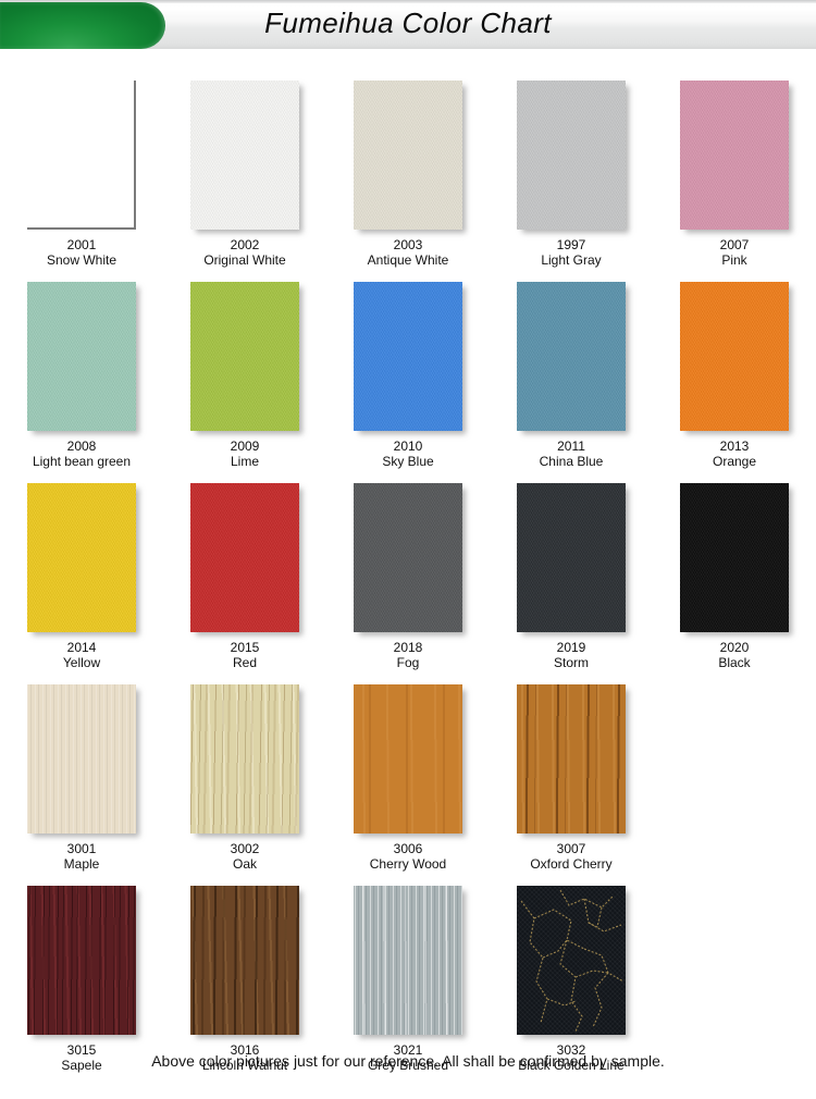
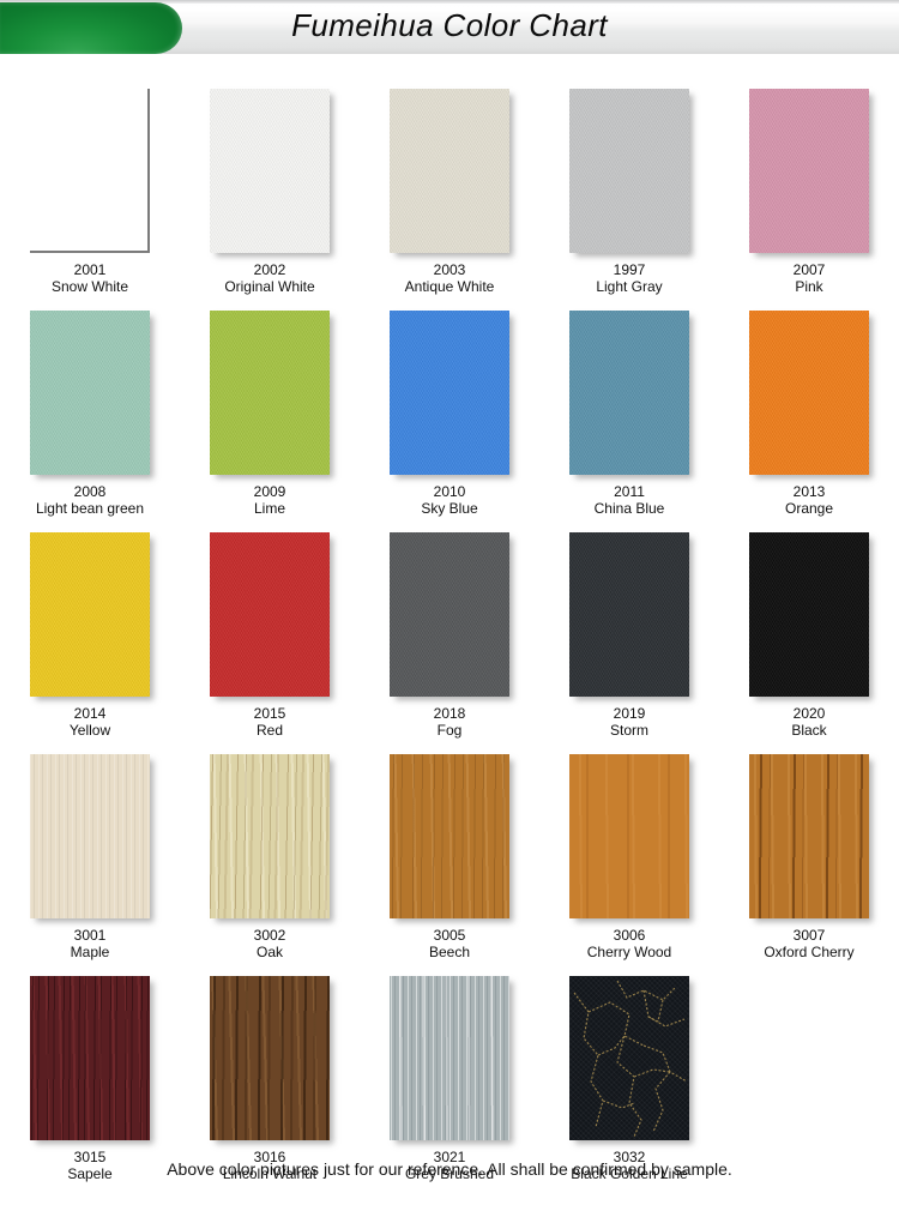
  Fumeihua Color Chart
  2001
  Snow White
  2002
  Original White
  2003
  Antique White
  1997
  Light Gray
  2007
  Pink
  2008
  Light bean green
  2009
  Lime
  2010
  Sky Blue
  2011
  China Blue
  2013
  Orange
  2014
  Yellow
  2015
  Red
  2018
  Fog
  2019
  Storm
  2020
  Black
  3001
  Maple
  3002
  Oak
+ 3005
+ Beech
  3006
  Cherry Wood
  3007
  Oxford Cherry
  3015
  Sapele
  3016
  Lincoln Walnut
  3021
  Grey Brushed
  3032
  Black Golden Line
  Above color pictures just for our reference. All shall be confirmed by sample.
